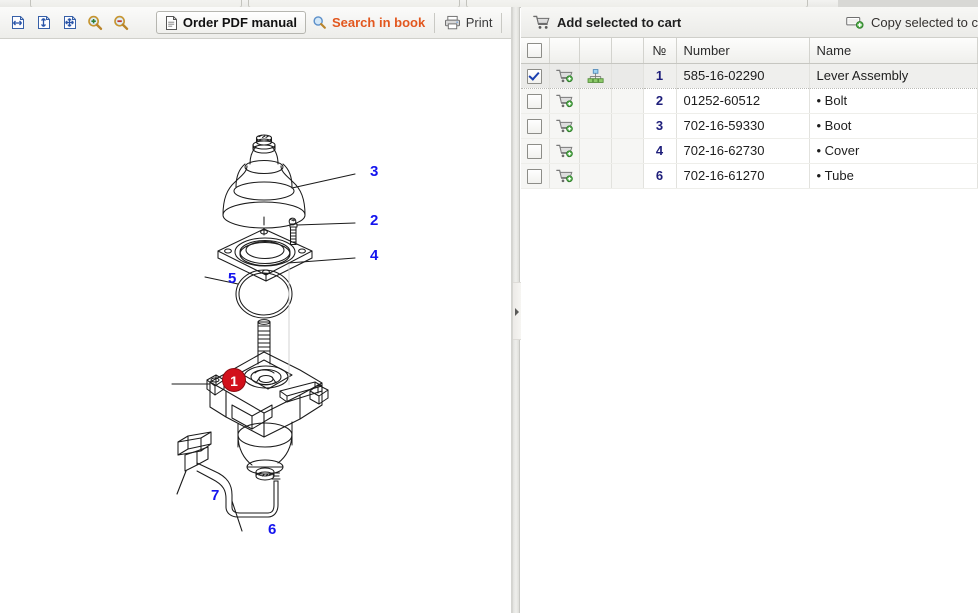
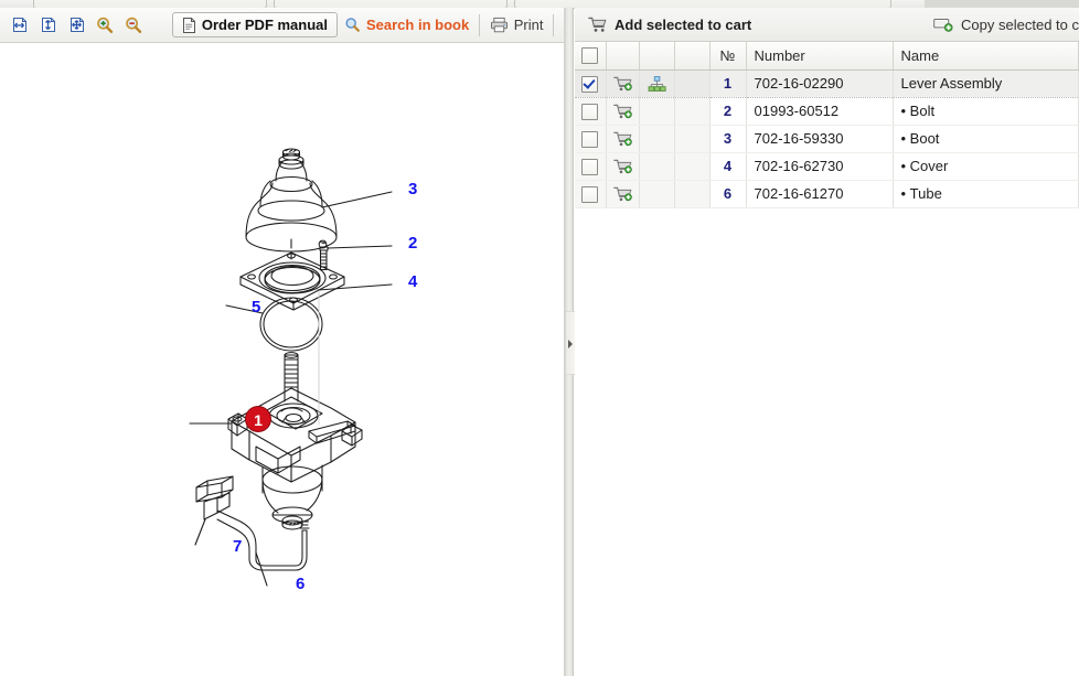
  Order PDF manual
  Search in book
  Print
  3
  2
  4
  5
  7
  6
  1
  Add selected to cart
  Copy selected to c
  				№	Number	Name
- 				1	585-16-02290	Lever Assembly
+ 				1	702-16-02290	Lever Assembly
- 				2	01252-60512	• Bolt
+ 				2	01993-60512	• Bolt
  				3	702-16-59330	• Boot
  				4	702-16-62730	• Cover
  				6	702-16-61270	• Tube
